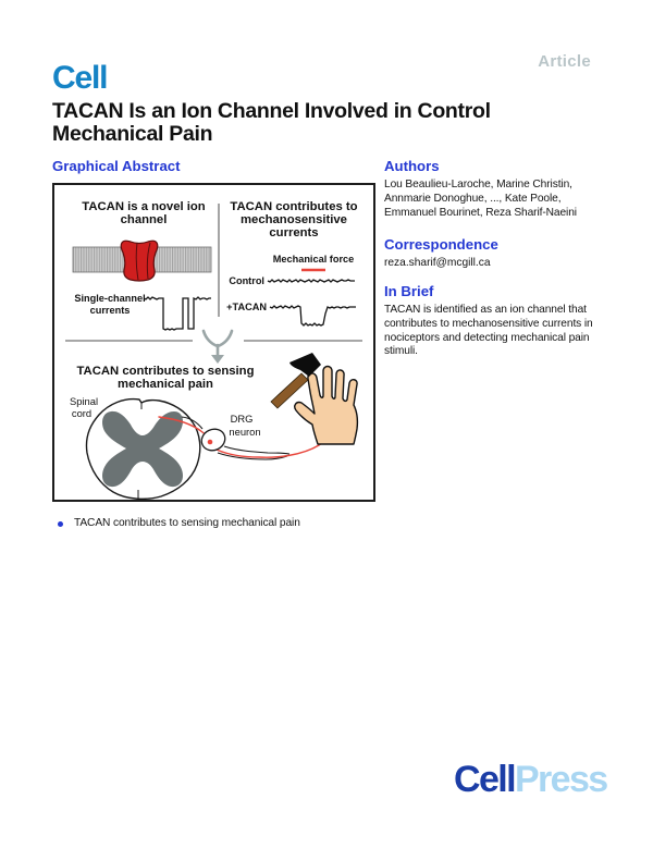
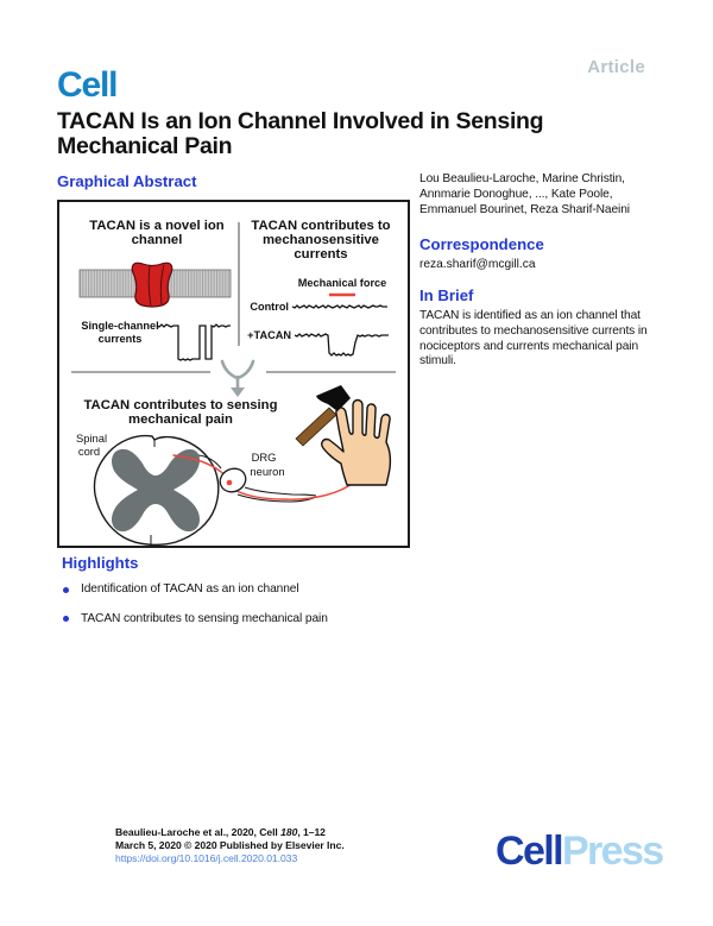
  Article
  Cell
- TACAN Is an Ion Channel Involved in Control Mechanical Pain
+ TACAN Is an Ion Channel Involved in Sensing Mechanical Pain
  Graphical Abstract
  TACAN is a novel ion
  channel
  Single-channe
  currents
  TACAN contributes to
  mechanosensitive
  currents
  Mechanical force
  Control
  +TACAN
  TACAN contributes to sensing
  mechanical pain
  Spinal
  cord
  DRG
  neuron
- Authors
  Lou Beaulieu-Laroche, Marine Christin, Annmarie Donoghue, ..., Kate Poole, Emmanuel Bourinet, Reza Sharif-Naeini
  Correspondence
  reza.sharif@mcgill.ca
  In Brief
- TACAN is identified as an ion channel that contributes to mechanosensitive currents in nociceptors and detecting mechanical pain stimuli.
+ TACAN is identified as an ion channel that contributes to mechanosensitive currents in nociceptors and currents mechanical pain stimuli.
+ Highlights
+ Identification of TACAN as an ion channel
  TACAN contributes to sensing mechanical pain
+ Beaulieu-Laroche et al., 2020, Cell 180, 1–12
+ March 5, 2020 © 2020 Published by Elsevier Inc.
+ https://doi.org/10.1016/j.cell.2020.01.033
  CellPress
